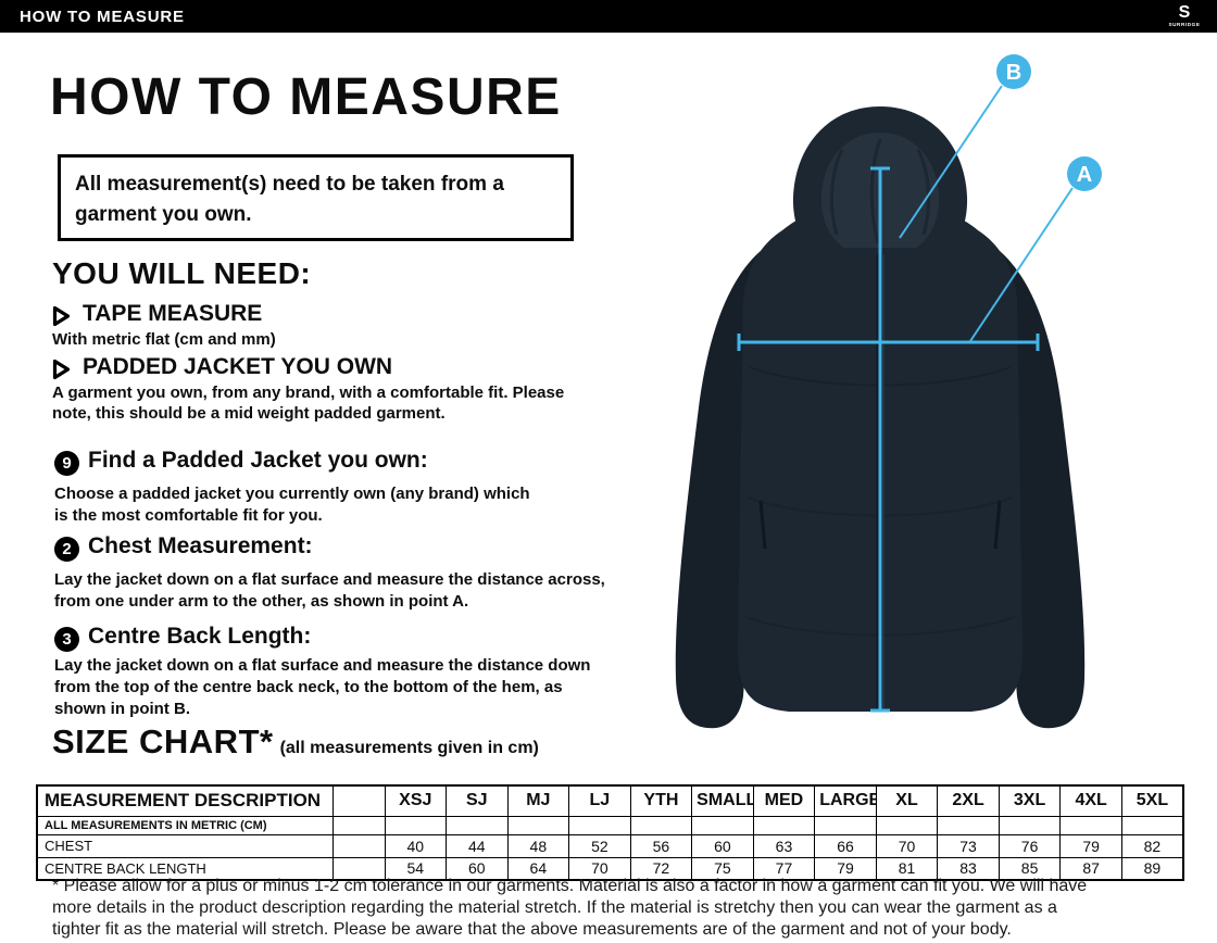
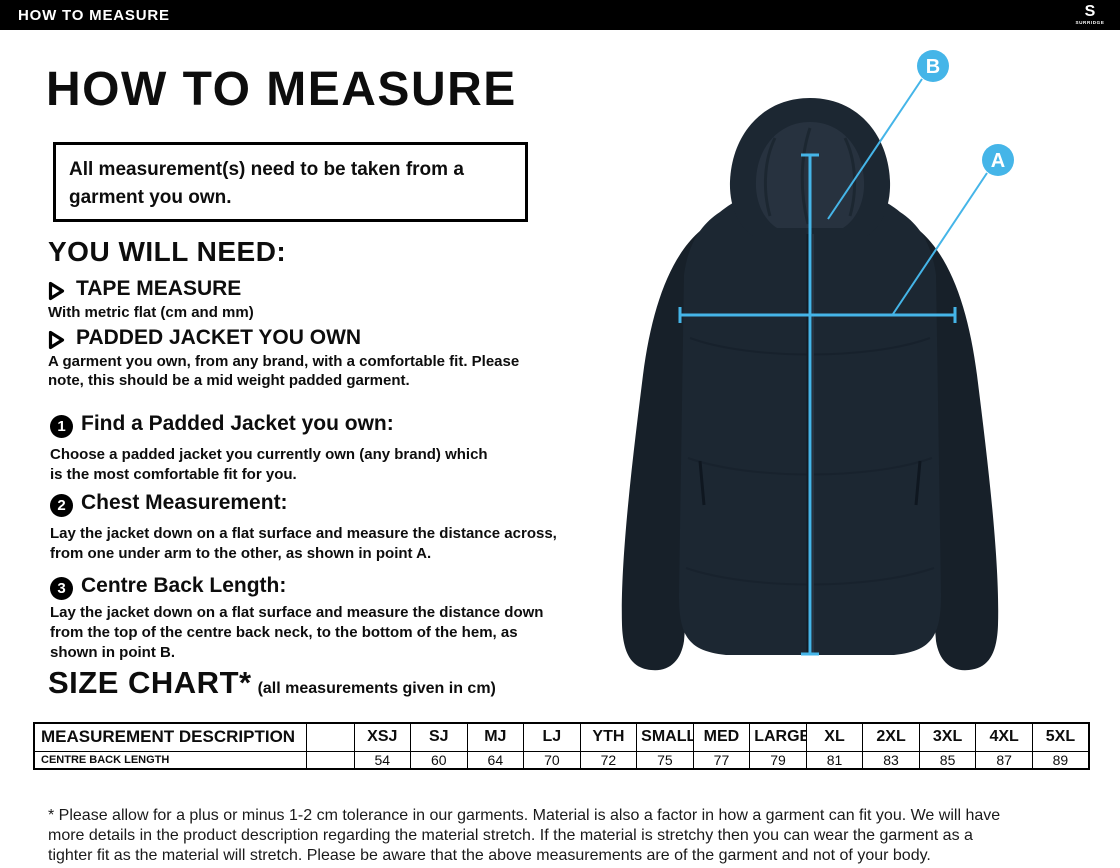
  HOW TO MEASURE
  S
  HOW TO MEASURE
  All measurement(s) need to be taken from a
  garment you own.
  YOU WILL NEED:
  TAPE MEASURE
  With metric flat (cm and mm)
  PADDED JACKET YOU OWN
  A garment you own, from any brand, with a comfortable fit. Please
  note, this should be a mid weight padded garment.
- 9
+ 1
  Find a Padded Jacket you own:
  Choose a padded jacket you currently own (any brand) which
  is the most comfortable fit for you.
  2
  Chest Measurement:
  Lay the jacket down on a flat surface and measure the distance across,
  from one under arm to the other, as shown in point A.
  3
  Centre Back Length:
  Lay the jacket down on a flat surface and measure the distance down
  from the top of the centre back neck, to the bottom of the hem, as
  shown in point B.
  SIZE CHART* (all measurements given in cm)
  MEASUREMENT DESCRIPTION		XSJ	SJ	MJ	LJ	YTH	SMALL	MED	LARGE	XL	2XL	3XL	4XL	5XL
- ALL MEASUREMENTS IN METRIC (CM)
- CHEST		40	44	48	52	56	60	63	66	70	73	76	79	82
  CENTRE BACK LENGTH		54	60	64	70	72	75	77	79	81	83	85	87	89
  * Please allow for a plus or minus 1-2 cm tolerance in our garments. Material is also a factor in how a garment can fit you. We will have
  more details in the product description regarding the material stretch. If the material is stretchy then you can wear the garment as a
  tighter fit as the material will stretch. Please be aware that the above measurements are of the garment and not of your body.
  B
  A
